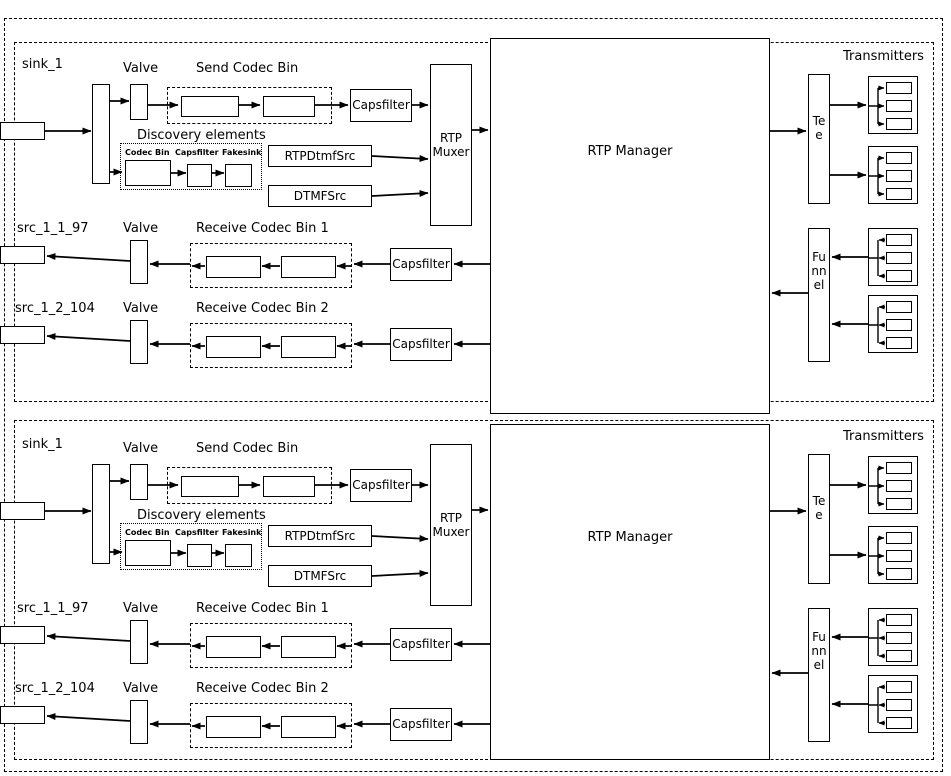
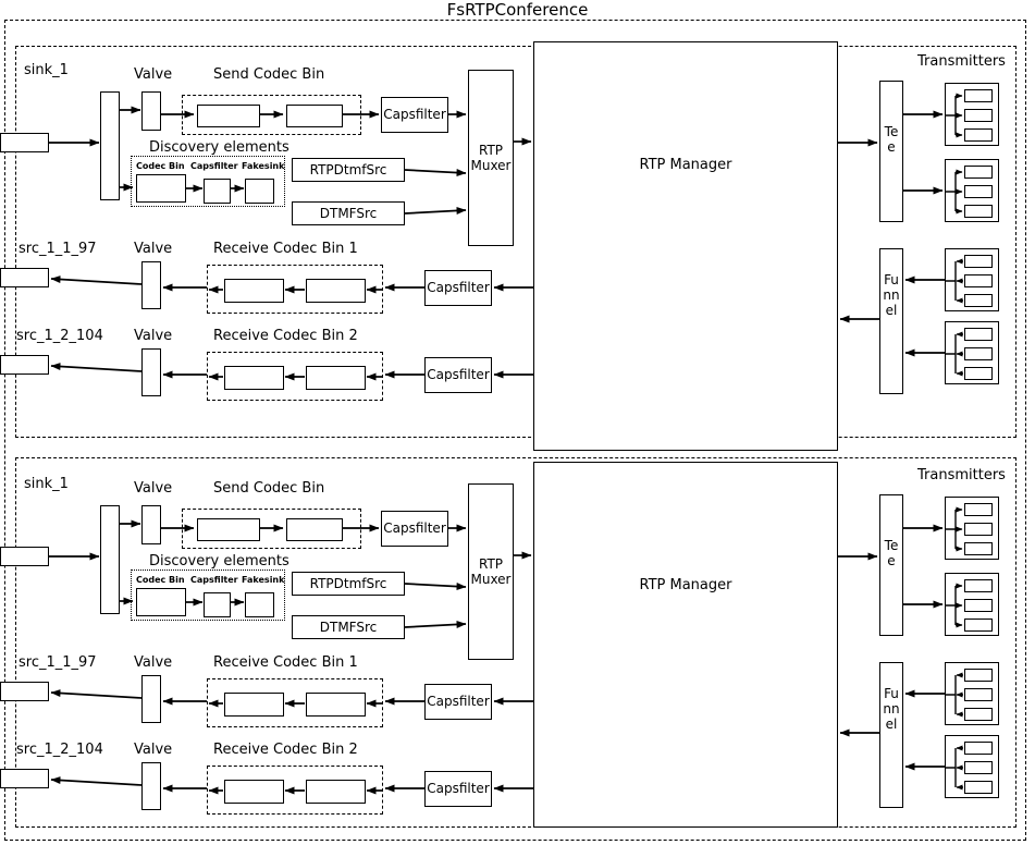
+ FsRTPConference
  sink_1
  Valve
  Send Codec Bin
  Capsfilter
  RTP Muxer
  Discovery elements
  Codec Bin
  Capsfilter
  Fakesink
  RTPDtmfSrc
  DTMFSrc
  RTP Manager
  src_1_1_97
  Valve
  Receive Codec Bin 1
  Capsfilter
  src_1_2_104
  Valve
  Receive Codec Bin 2
  Capsfilter
  Transmitters
  Tee
  Funnel
  sink_1
  Valve
  Send Codec Bin
  Capsfilter
  RTP Muxer
  Discovery elements
  Codec Bin
  Capsfilter
  Fakesink
  RTPDtmfSrc
  DTMFSrc
  RTP Manager
  src_1_1_97
  Valve
  Receive Codec Bin 1
  Capsfilter
  src_1_2_104
  Valve
  Receive Codec Bin 2
  Capsfilter
  Transmitters
  Tee
  Funnel
